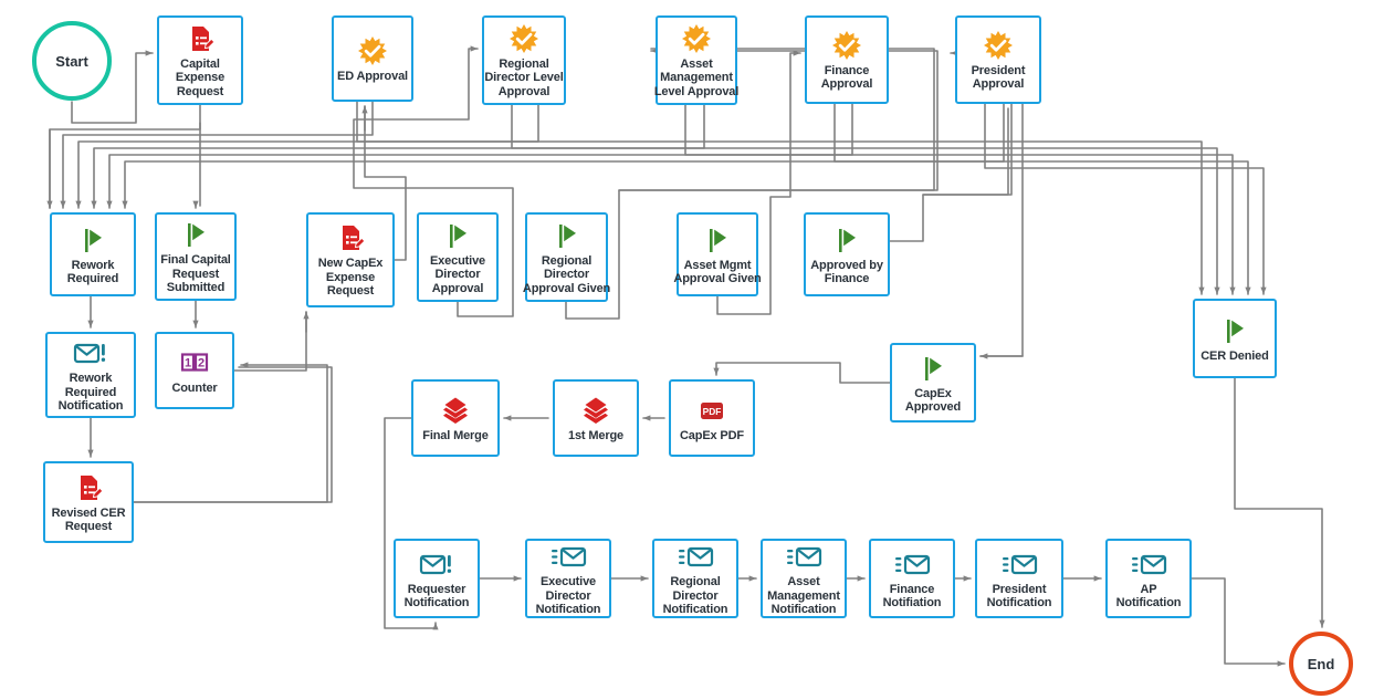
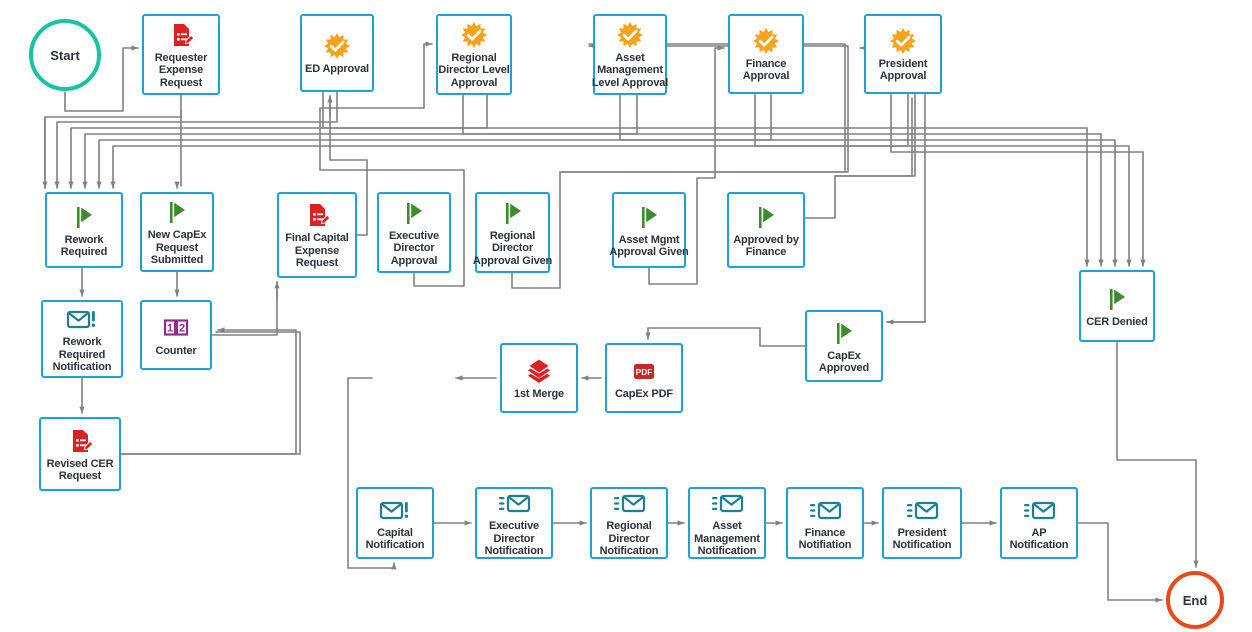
- Capital
+ Requester
  Expense
  Request
  ED Approval
  Regional
  Director Level
  Approval
  Asset
  Management
  Level Approval
  Finance
  Approval
  President
  Approval
  Rework
  Required
- Final Capital
+ New CapEx
  Request
  Submitted
- New CapEx
+ Final Capital
  Expense
  Request
  Executive
  Director
  Approval
  Regional
  Director
  Approval Given
  Asset Mgmt
  Approval Given
  Approved by
  Finance
  CER Denied
  Rework
  Required
  Notification
  1
  2
  Counter
  Revised CER
  Request
- Final Merge
  1st Merge
  PDF
  CapEx PDF
  CapEx
  Approved
- Requester
+ Capital
  Notification
  Executive
  Director
  Notification
  Regional
  Director
  Notification
  Asset
  Management
  Notification
  Finance
  Notifiation
  President
  Notification
  AP
  Notification
  Start
  End
